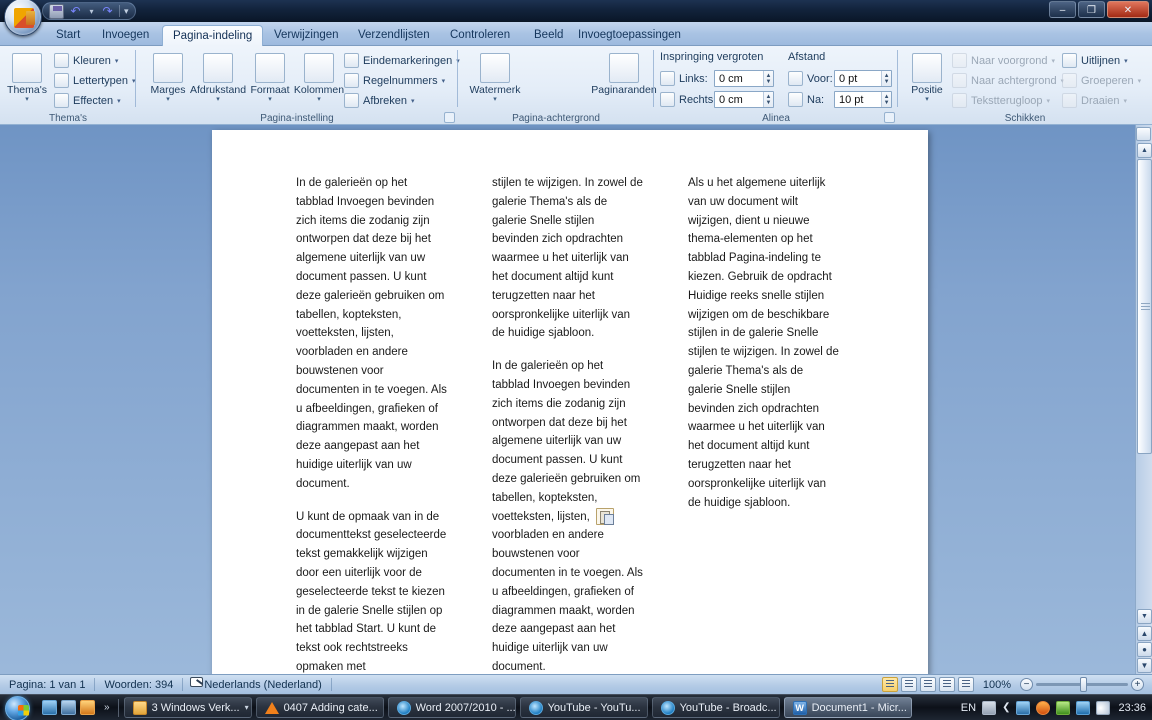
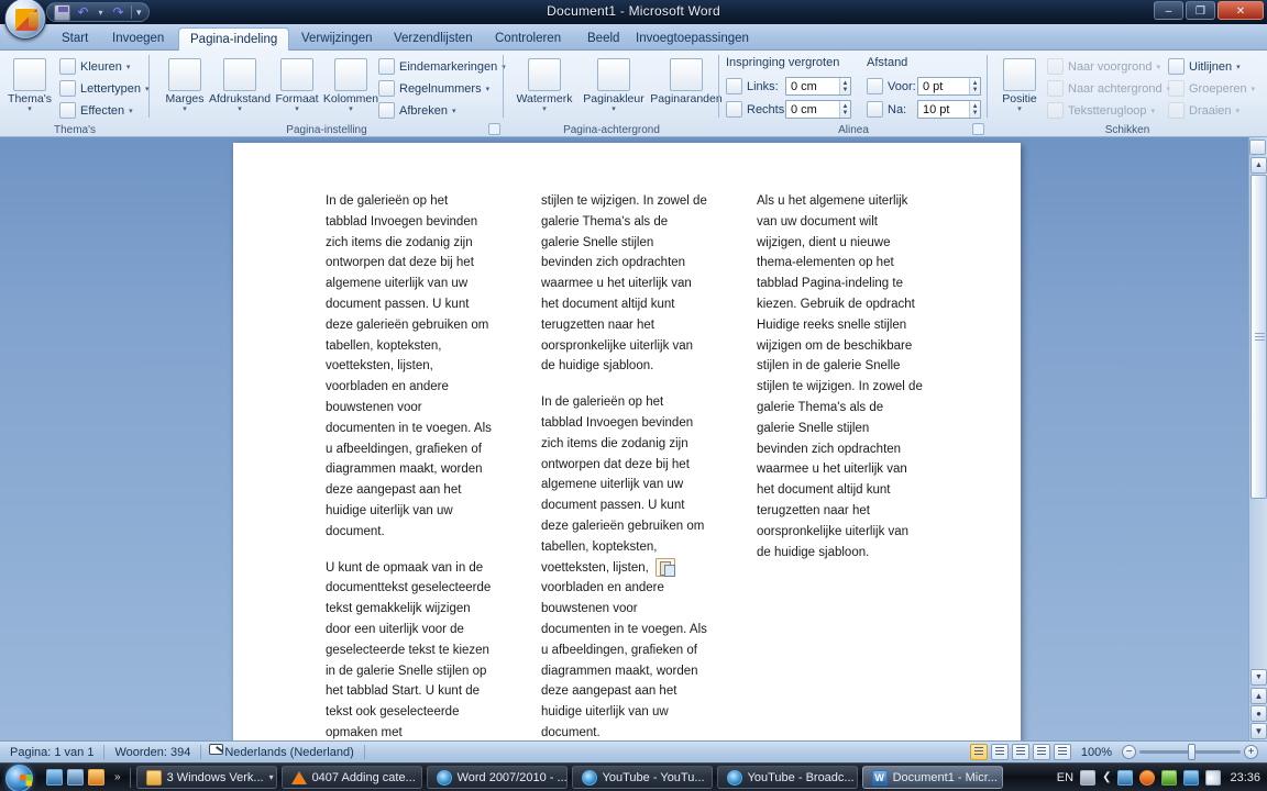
  ↶
  ▾
  ↷
  ▾
+ Document1 - Microsoft Word
  –
  ❐
  ✕
  Start
  Invoegen
  Pagina-indeling
  Verwijzingen
  Verzendlijsten
  Controleren
  Beeld
  Invoegtoepassingen
  Thema's
  Kleuren
  Lettertypen
  Effecten
  Thema's
  Marges
  Afdrukstand
  Formaat
  Kolommen
  Eindemarkeringen
  Regelnummers
  Afbreken
  Pagina-instelling
  Watermerk
+ Paginakleur
  Paginaranden
  Pagina-achtergrond
  Inspringing vergroten
  Afstand
  Links:
  0 cm
  Rechts
  0 cm
  Voor:
  0 pt
  Na:
  10 pt
  Alinea
  Positie
  Naar voorgrond
  Naar achtergrond
  Tekstterugloop
  Uitlijnen
  Groeperen
  Draaien
  Schikken
  In de galerieën op het tabblad Invoegen bevinden zich items die zodanig zijn ontworpen dat deze bij het algemene uiterlijk van uw document passen. U kunt deze galerieën gebruiken om tabellen, kopteksten, voetteksten, lijsten, voorbladen en andere bouwstenen voor documenten in te voegen. Als u afbeeldingen, grafieken of diagrammen maakt, worden deze aangepast aan het huidige uiterlijk van uw document.
- U kunt de opmaak van in de documenttekst geselecteerde tekst gemakkelijk wijzigen door een uiterlijk voor de geselecteerde tekst te kiezen in de galerie Snelle stijlen op het tabblad Start. U kunt de tekst ook rechtstreeks opmaken met
+ U kunt de opmaak van in de documenttekst geselecteerde tekst gemakkelijk wijzigen door een uiterlijk voor de geselecteerde tekst te kiezen in de galerie Snelle stijlen op het tabblad Start. U kunt de tekst ook geselecteerde opmaken met
  stijlen te wijzigen. In zowel de galerie Thema's als de galerie Snelle stijlen bevinden zich opdrachten waarmee u het uiterlijk van het document altijd kunt terugzetten naar het oorspronkelijke uiterlijk van de huidige sjabloon.
  In de galerieën op het tabblad Invoegen bevinden zich items die zodanig zijn ontworpen dat deze bij het algemene uiterlijk van uw document passen. U kunt deze galerieën gebruiken om tabellen, kopteksten, voetteksten, lijsten, voorbladen en andere bouwstenen voor documenten in te voegen. Als u afbeeldingen, grafieken of diagrammen maakt, worden deze aangepast aan het huidige uiterlijk van uw document.
  Als u het algemene uiterlijk van uw document wilt wijzigen, dient u nieuwe thema-elementen op het tabblad Pagina-indeling te kiezen. Gebruik de opdracht Huidige reeks snelle stijlen wijzigen om de beschikbare stijlen in de galerie Snelle stijlen te wijzigen. In zowel de galerie Thema's als de galerie Snelle stijlen bevinden zich opdrachten waarmee u het uiterlijk van het document altijd kunt terugzetten naar het oorspronkelijke uiterlijk van de huidige sjabloon.
  ▲
  ●
  ▼
  Pagina: 1 van 1
  Woorden: 394
  Nederlands (Nederland)
  100%
  −
  +
  »
  3 Windows Verk...
  ▾
  0407 Adding cate...
  Word 2007/2010 - ...
  YouTube - YouTu...
  YouTube - Broadc...
  Document1 - Micr...
  EN
  ❮
  23:36
